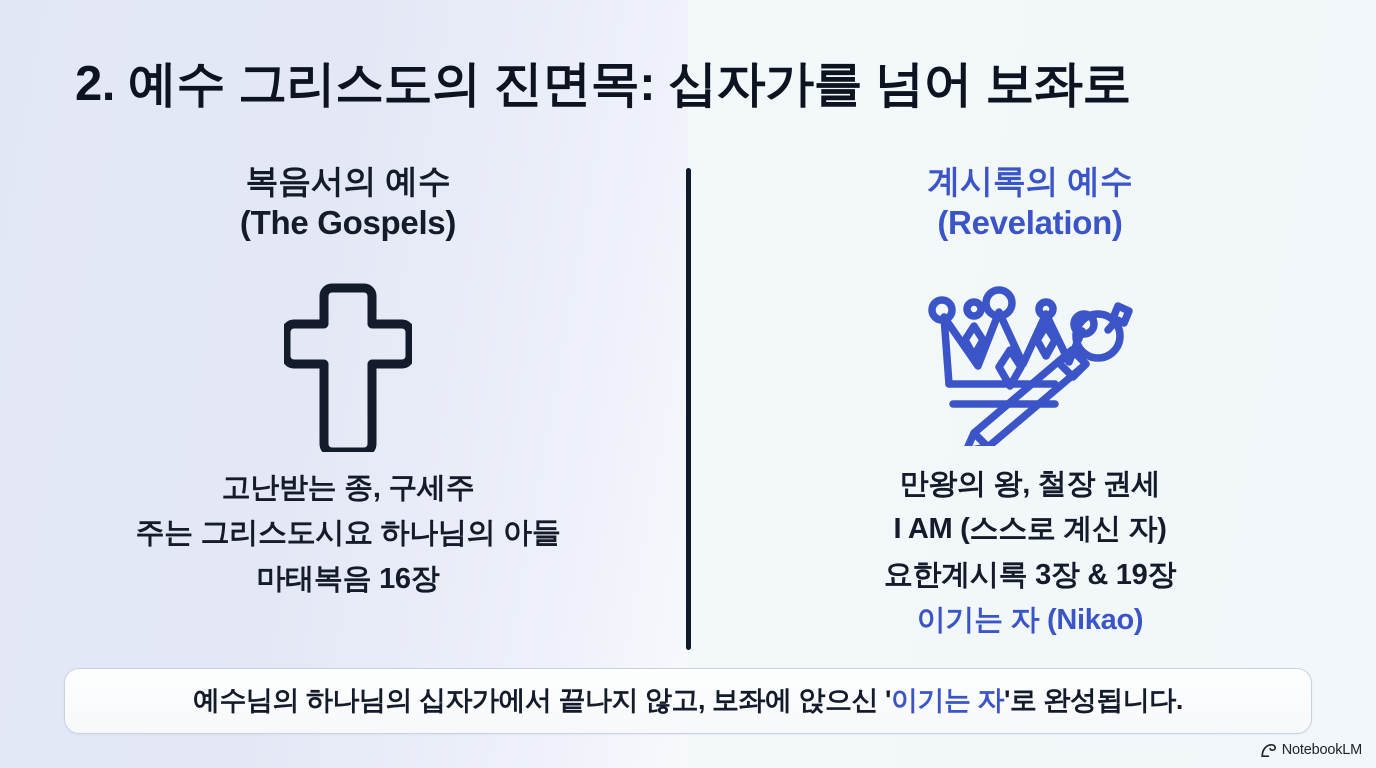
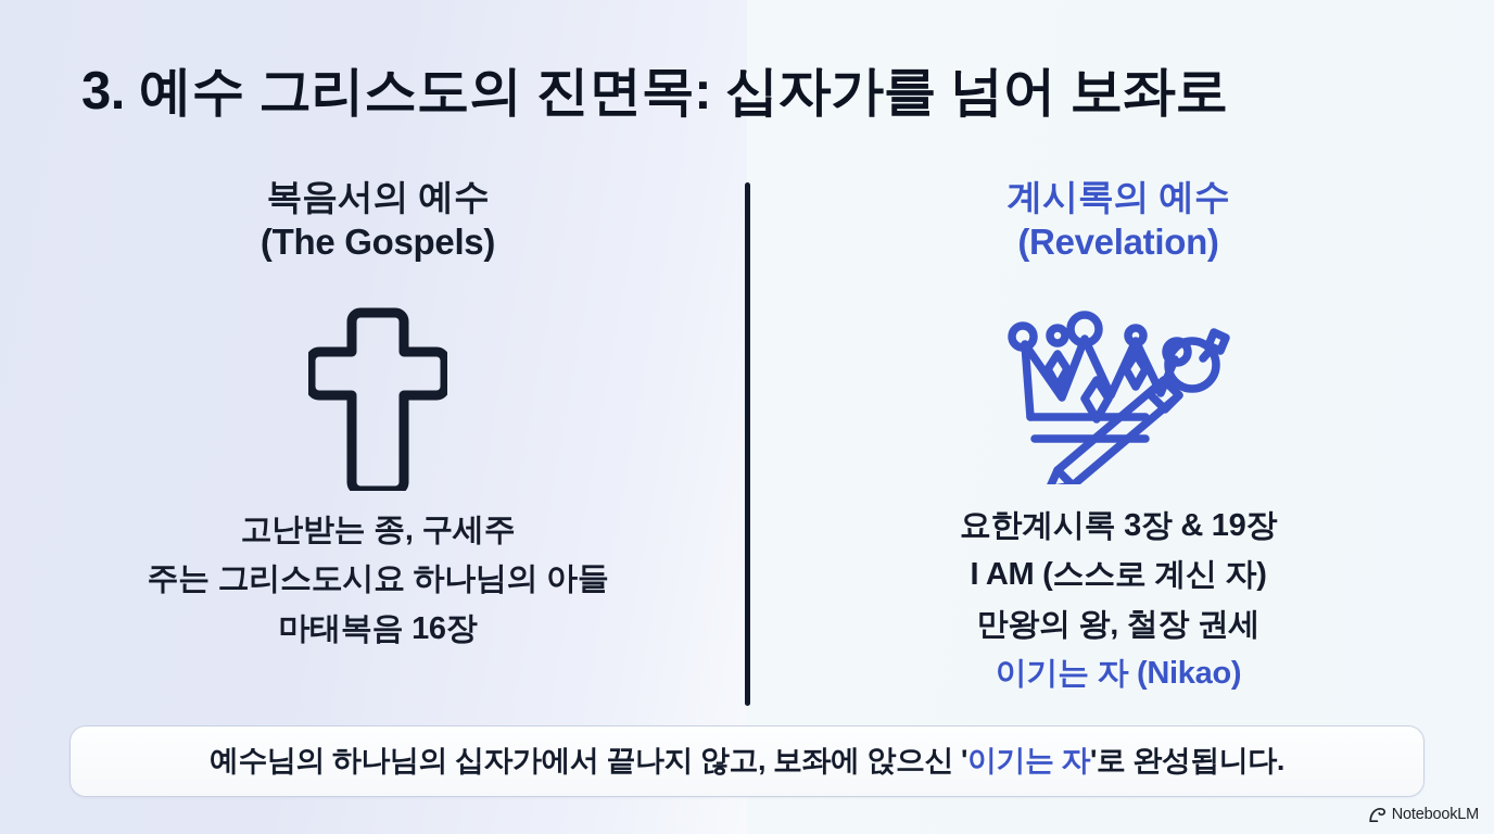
- 2. 예수 그리스도의 진면목: 십자가를 넘어 보좌로
+ 3. 예수 그리스도의 진면목: 십자가를 넘어 보좌로
  복음서의 예수
  (The Gospels)
  고난받는 종, 구세주
  주는 그리스도시요 하나님의 아들
  마태복음 16장
  계시록의 예수
  (Revelation)
- 만왕의 왕, 철장 권세
+ 요한계시록 3장 & 19장
  I AM (스스로 계신 자)
- 요한계시록 3장 & 19장
+ 만왕의 왕, 철장 권세
  이기는 자 (Nikao)
  예수님의 하나님의 십자가에서 끝나지 않고, 보좌에 앉으신 '이기는 자'로 완성됩니다.
  NotebookLM
